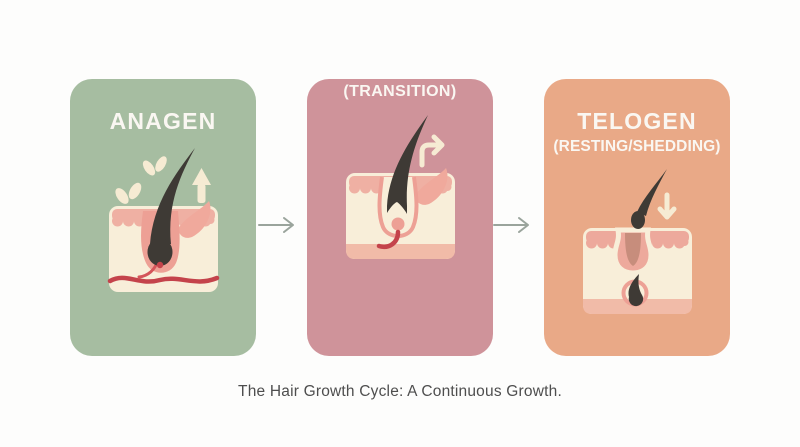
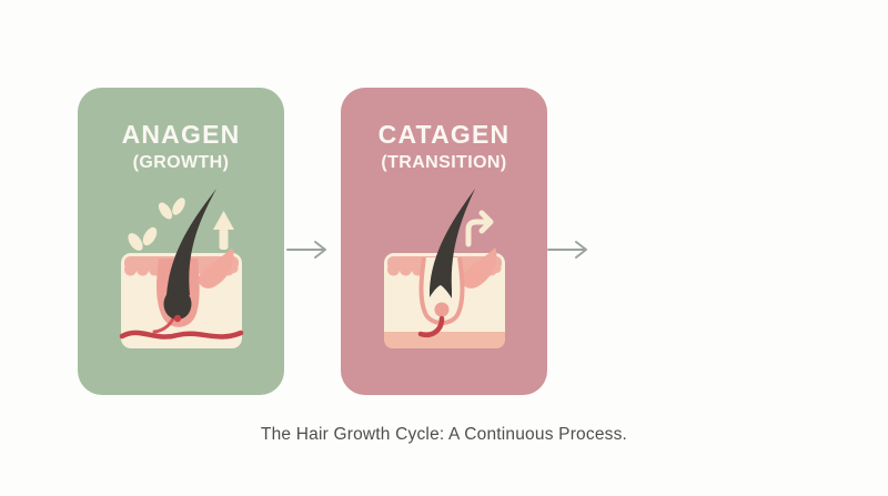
  ANAGEN
+ (GROWTH)
+ CATAGEN
  (TRANSITION)
- TELOGEN
- (RESTING/SHEDDING)
- The Hair Growth Cycle: A Continuous Growth.
+ The Hair Growth Cycle: A Continuous Process.
